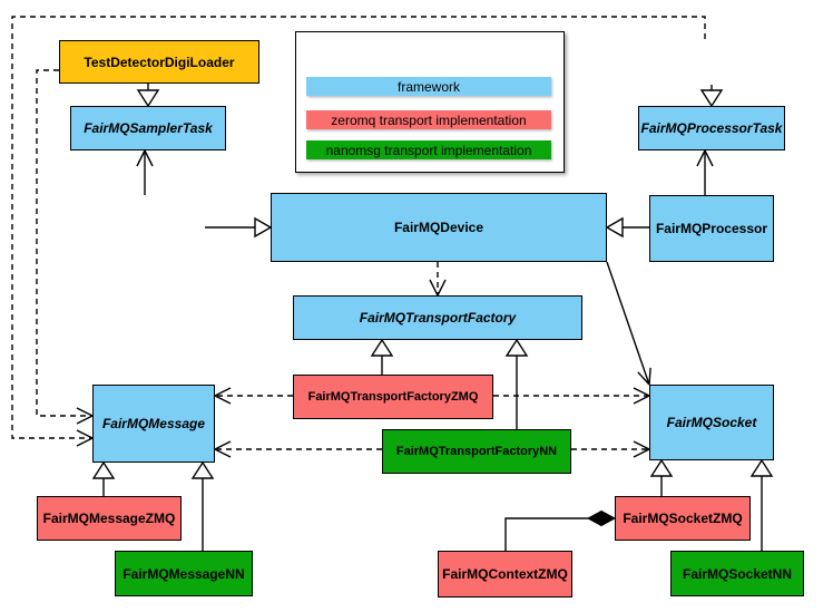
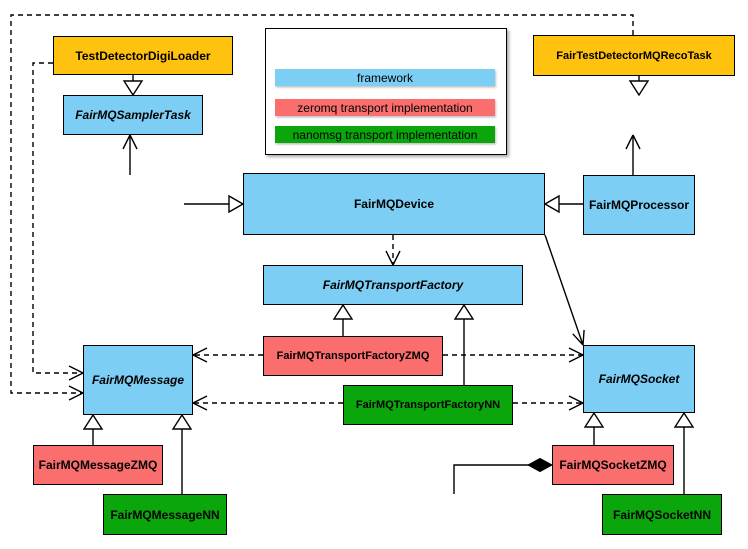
  TestDetectorDigiLoader
+ FairTestDetectorMQRecoTask
  FairMQSamplerTask
- FairMQProcessorTask
  FairMQDevice
  FairMQProcessor
  FairMQTransportFactory
  FairMQTransportFactoryZMQ
  FairMQTransportFactoryNN
  FairMQMessage
  FairMQSocket
  FairMQMessageZMQ
  FairMQMessageNN
- FairMQContextZMQ
  FairMQSocketZMQ
  FairMQSocketNN
  framework
  zeromq transport implementation
  nanomsg transport implementation
